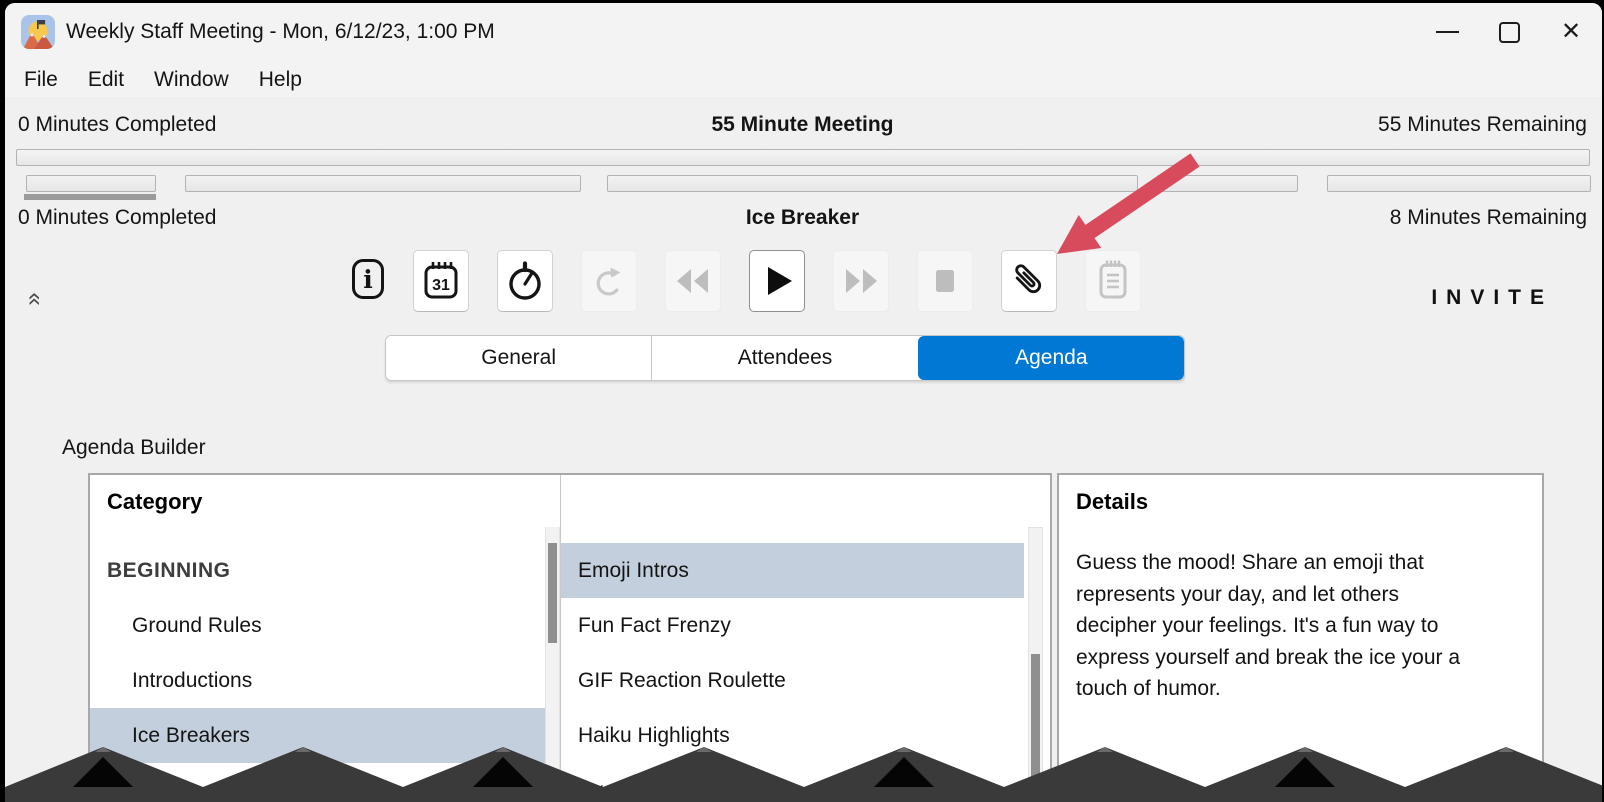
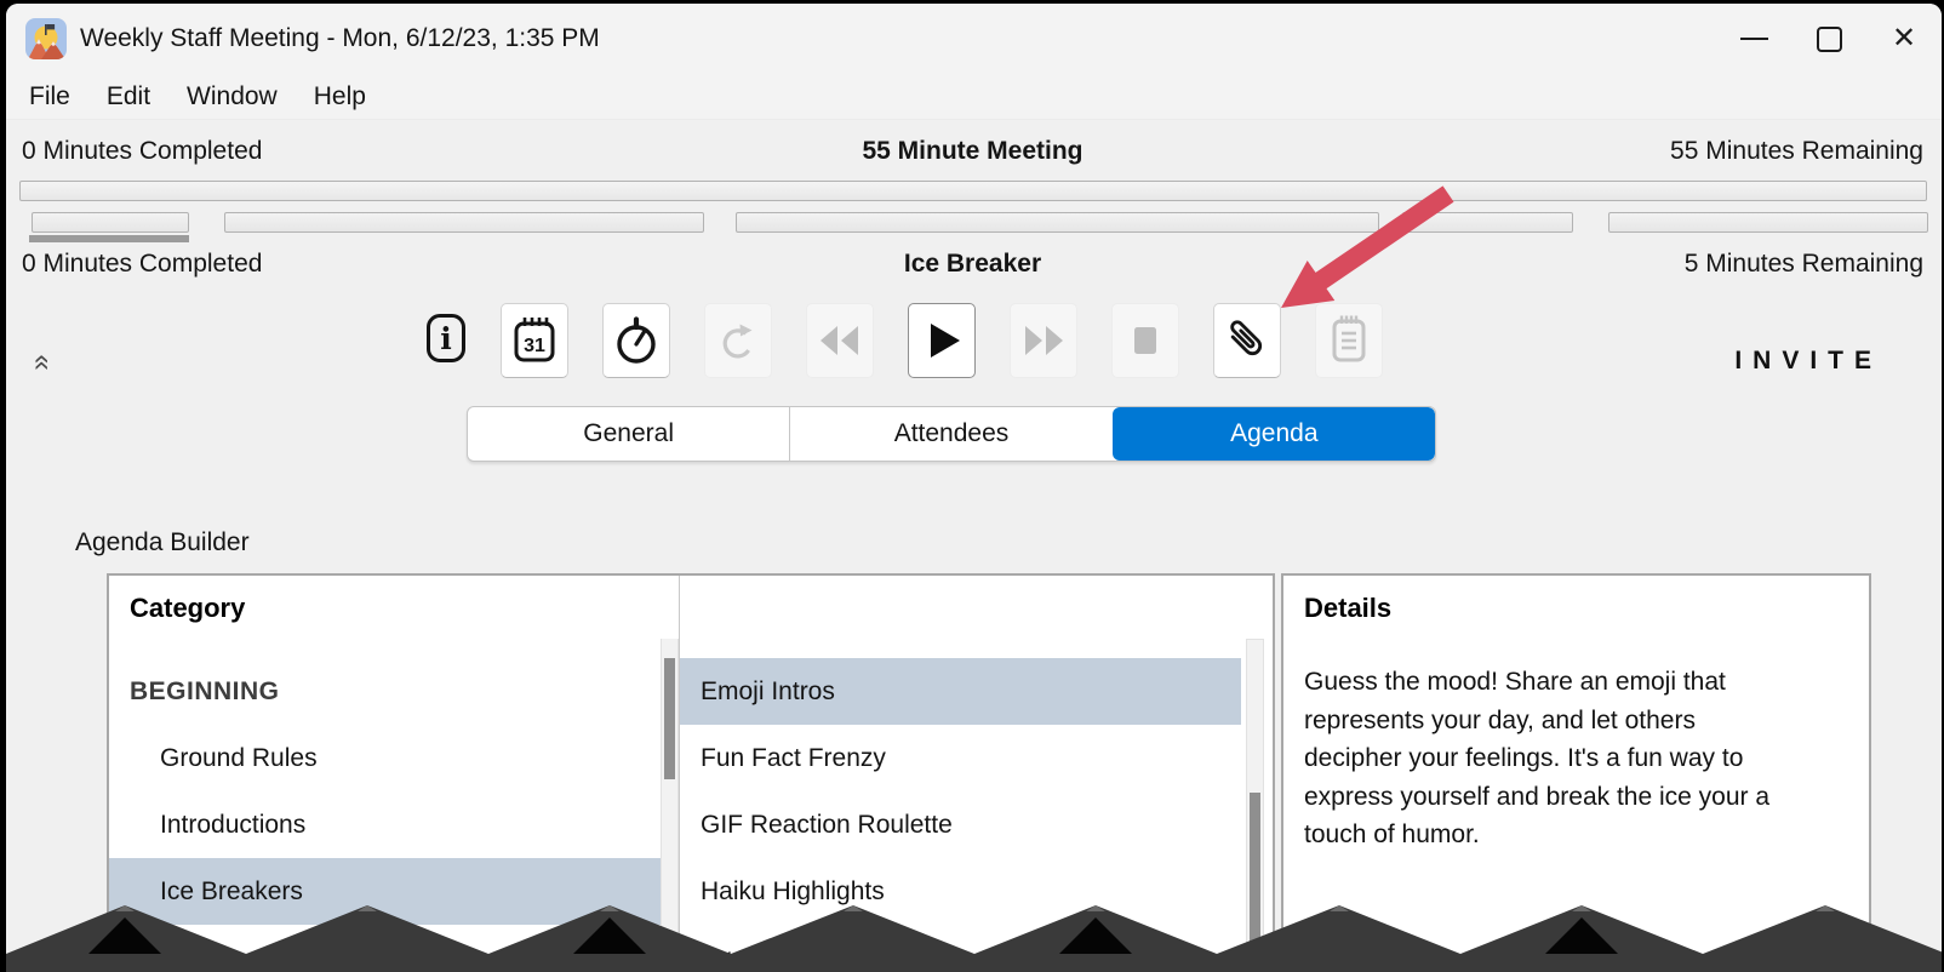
- Weekly Staff Meeting - Mon, 6/12/23, 1:00 PM
+ Weekly Staff Meeting - Mon, 6/12/23, 1:35 PM
  ✕
  File
  Edit
  Window
  Help
  0 Minutes Completed
  55 Minute Meeting
  55 Minutes Remaining
  0 Minutes Completed
  Ice Breaker
- 8 Minutes Remaining
+ 5 Minutes Remaining
  i
  31
  INVITE
  General
  Attendees
  Agenda
  Agenda Builder
  Category
  BEGINNING
  Ground Rules
  Introductions
  Ice Breakers
  Emoji Intros
  Fun Fact Frenzy
  GIF Reaction Roulette
  Haiku Highlights
  Details
  Guess the mood! Share an emoji that represents your day, and let others decipher your feelings. It's a fun way to express yourself and break the ice your a touch of humor.
